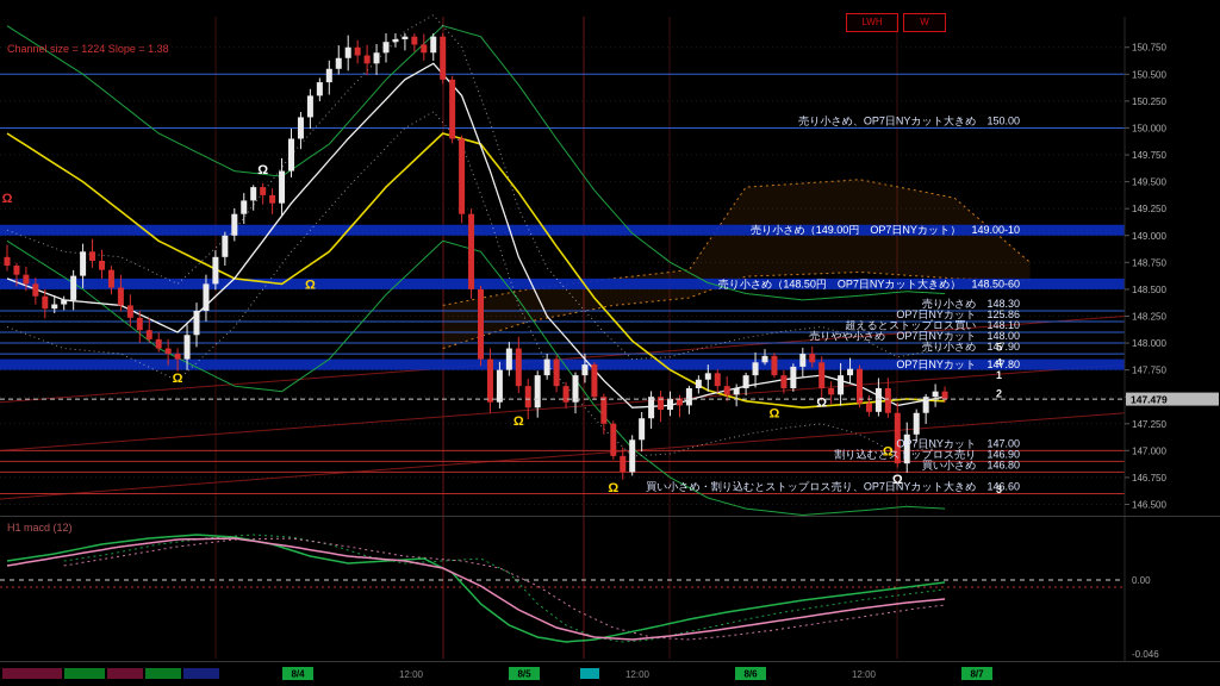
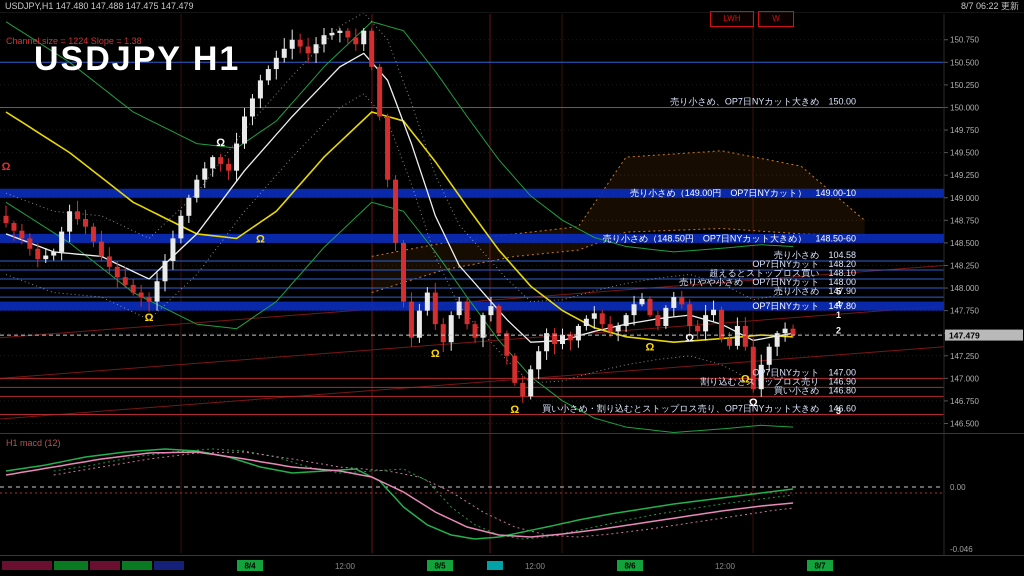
  Ω
  Ω
  Ω
  Ω
  Ω
  Ω
  Ω
  Ω
  Ω
  Ω
  売り小さめ、OP7日NYカット大きめ 150.00
- 売り小さめ 148.30
+ 売り小さめ 104.58
- OP7日NYカット 125.86
+ OP7日NYカット 148.20
  超えるとストップロス買い 148.10
  売りやや小さめ OP7日NYカット 148.00
  売り小さめ 147.90
  OP7日NYカット 147.00
  割り込むとストップロス売り 146.90
  買い小さめ 146.80
  買い小さめ・割り込むとストップロス売り、OP7日NYカット大きめ 146.60
  売り小さめ（149.00円 OP7日NYカット） 149.00-10
  売り小さめ（148.50円 OP7日NYカット大きめ） 148.50-60
  OP7日NYカット 147.80
  5
  4
  1
  2
  3
  150.750
  150.500
  150.250
  150.000
  149.750
  149.500
  149.250
  149.000
  148.750
  148.500
  148.250
  148.000
  147.750
  147.250
  147.000
  146.750
  146.500
  147.479
  0.00
  -0.046
  12:00
  12:00
  12:00
  8/4
  8/5
  8/6
  8/7
+ USDJPY,H1 147.480 147.488 147.475 147.479
+ 8/7 06:22 更新
+ USDJPY H1
  Channel size = 1224 Slope = 1.38
  LWH
  W
  H1 macd (12)
